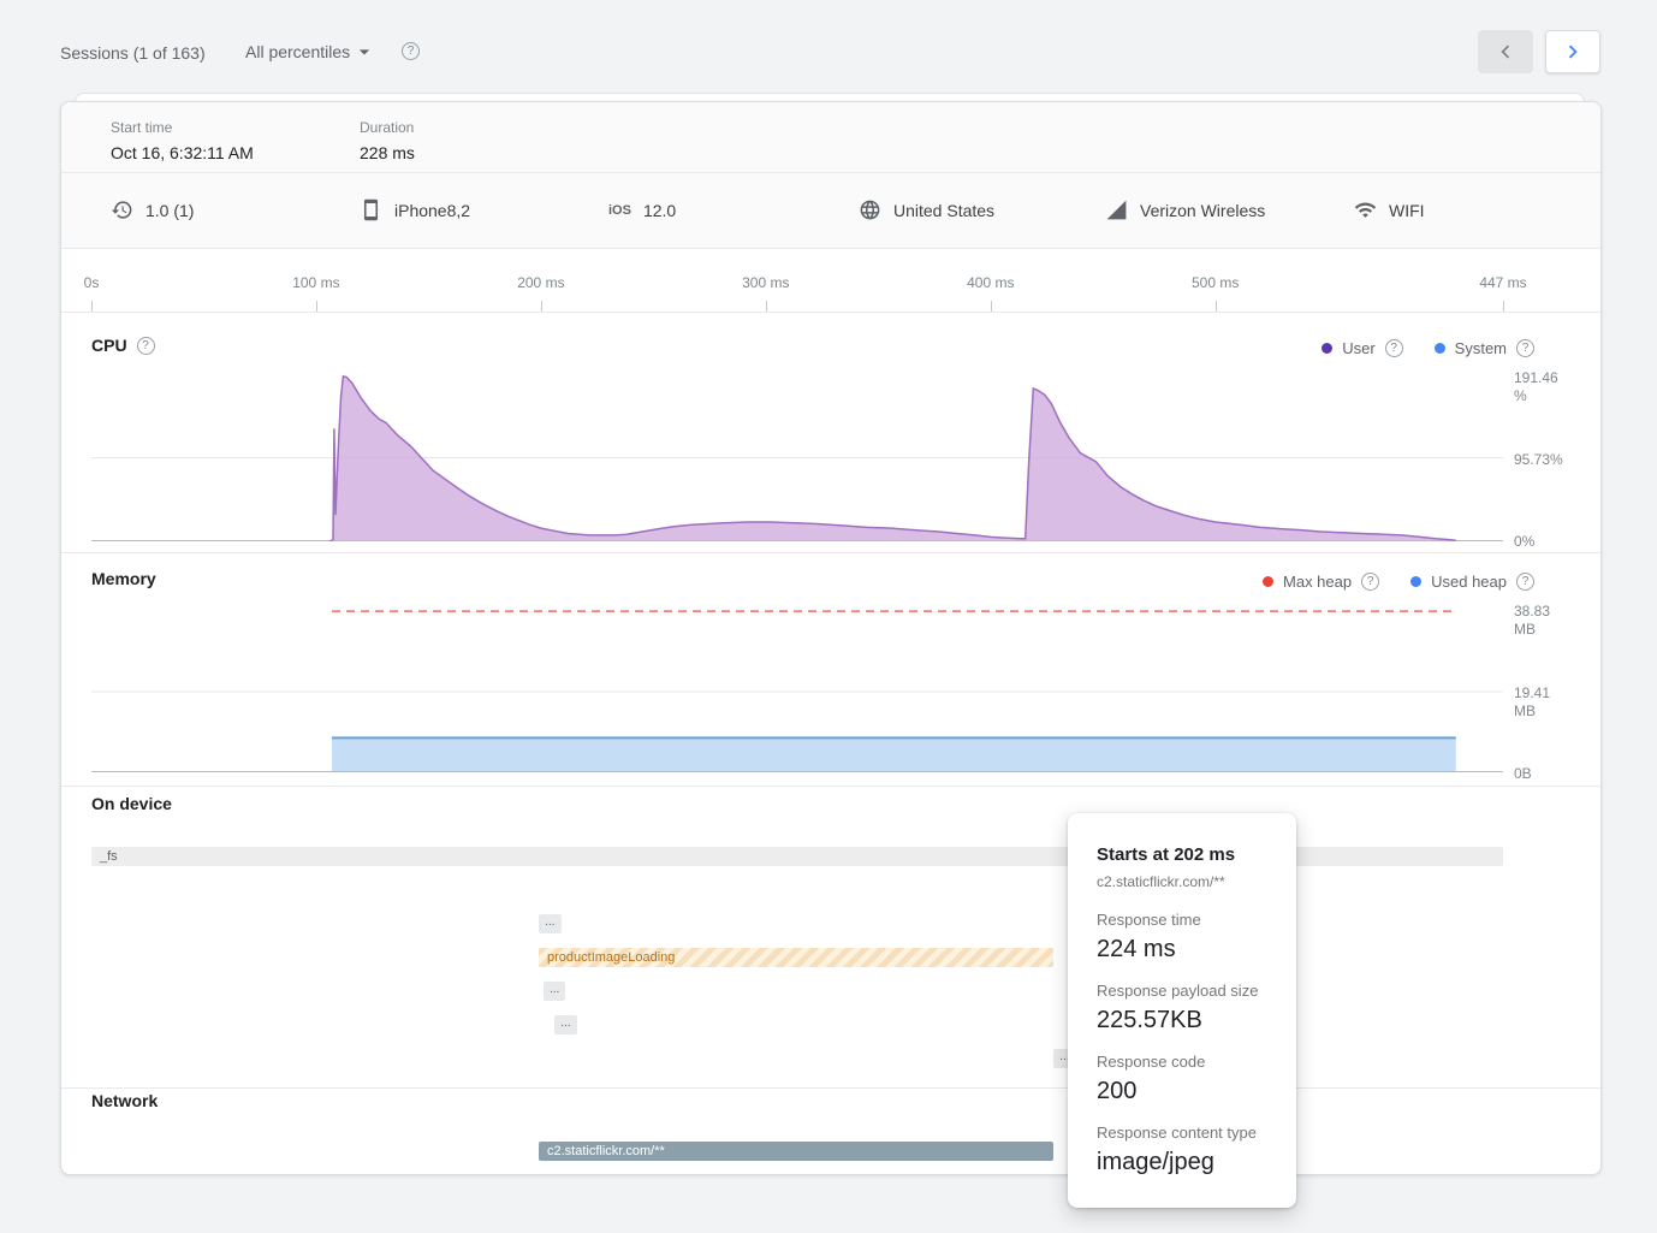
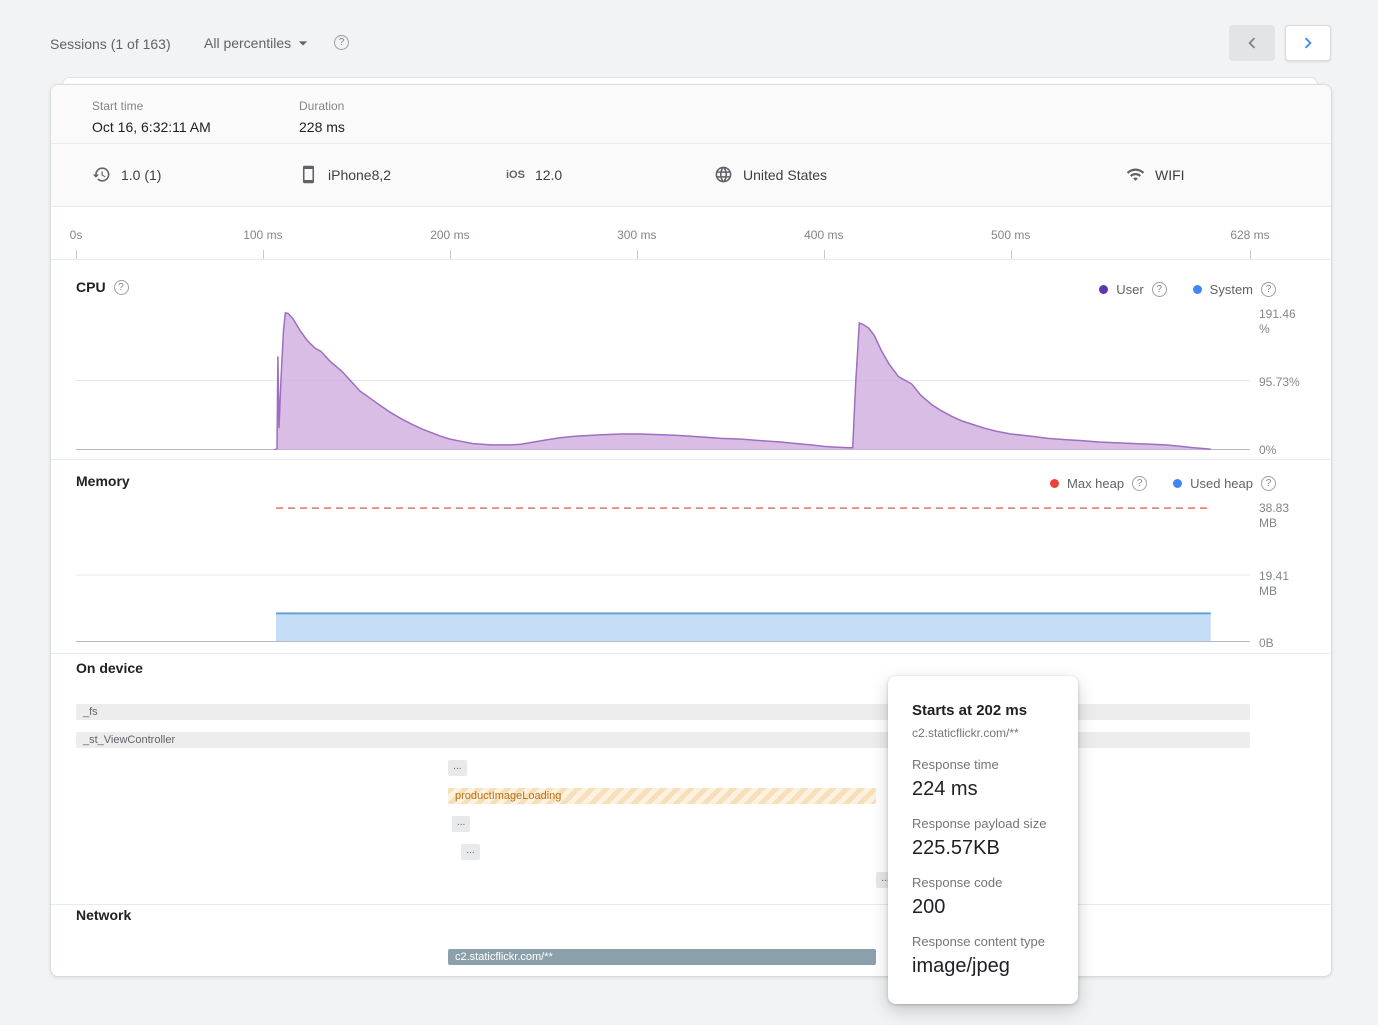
  Sessions (1 of 163)
  All percentiles
  Start time
  Oct 16, 6:32:11 AM
  Duration
  228 ms
  1.0 (1)
  iPhone8,2
  iOS
  12.0
  United States
- Verizon Wireless
  WIFI
  0s
  100 ms
  200 ms
  300 ms
  400 ms
  500 ms
- 447 ms
+ 628 ms
  CPU
  User
  System
  191.46
  %
  95.73%
  0%
  Memory
  Max heap
  Used heap
  38.83
  MB
  19.41
  MB
  0B
  On device
  _fs
+ _st_ViewController
  ...
  productImageLoading
  ...
  ...
  Network
  c2.staticflickr.com/**
  Starts at 202 ms
  c2.staticflickr.com/**
  Response time
  224 ms
  Response payload size
  225.57KB
  Response code
  200
  Response content type
  image/jpeg
